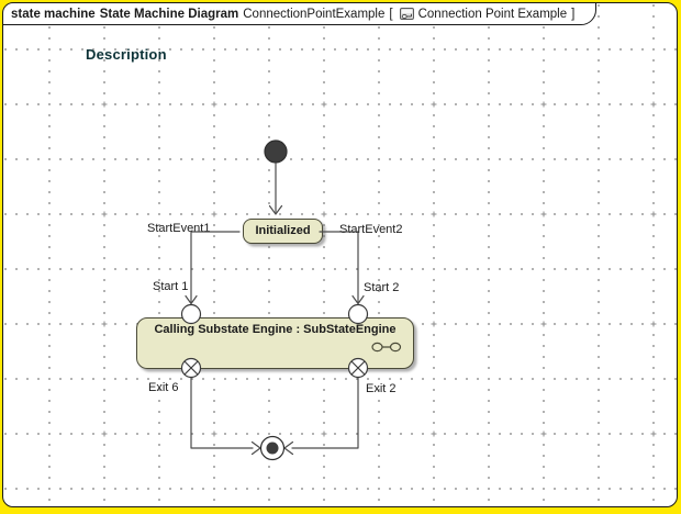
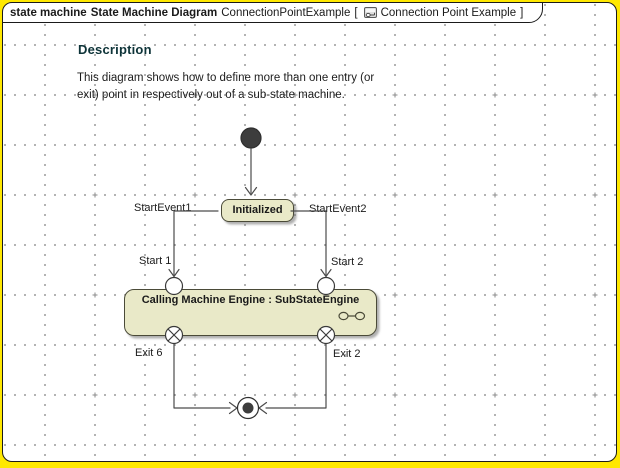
  state machine
  State Machine Diagram
  ConnectionPointExample
  [
  Connection Point Example
  ]
  Description
+ This diagram shows how to define more than one entry (or
+ exit) point in respectively out of a sub-state machine.
  Initialized
- Calling Substate Engine : SubStateEngine
+ Calling Machine Engine : SubStateEngine
  StartEvent1
  StartEvent2
  Start 1
  Start 2
  Exit 6
  Exit 2
